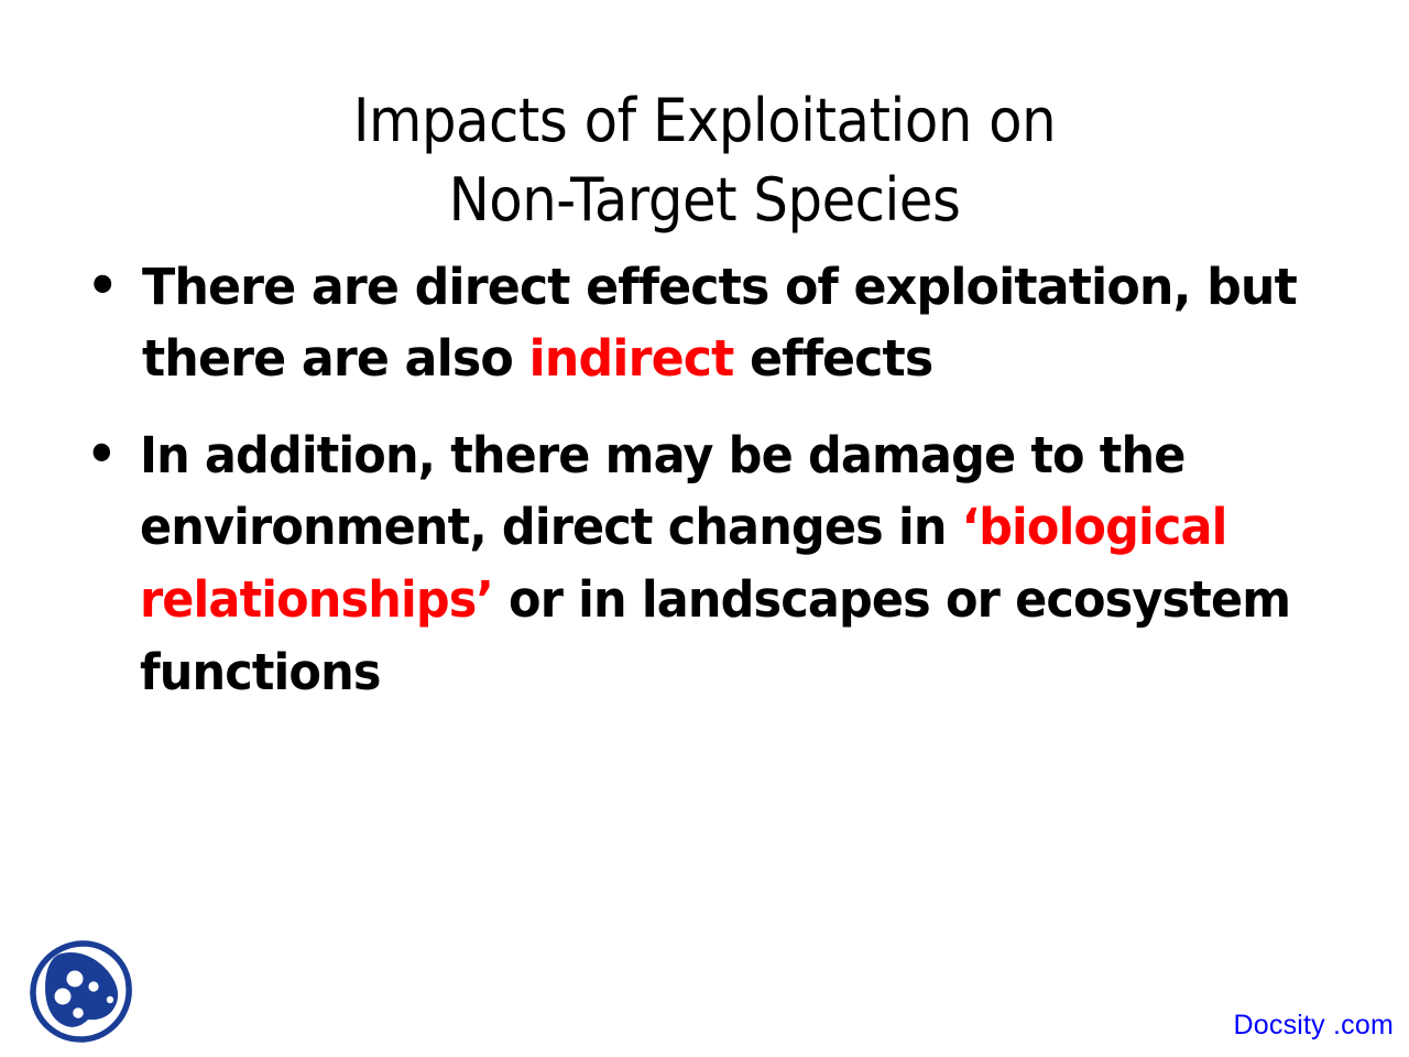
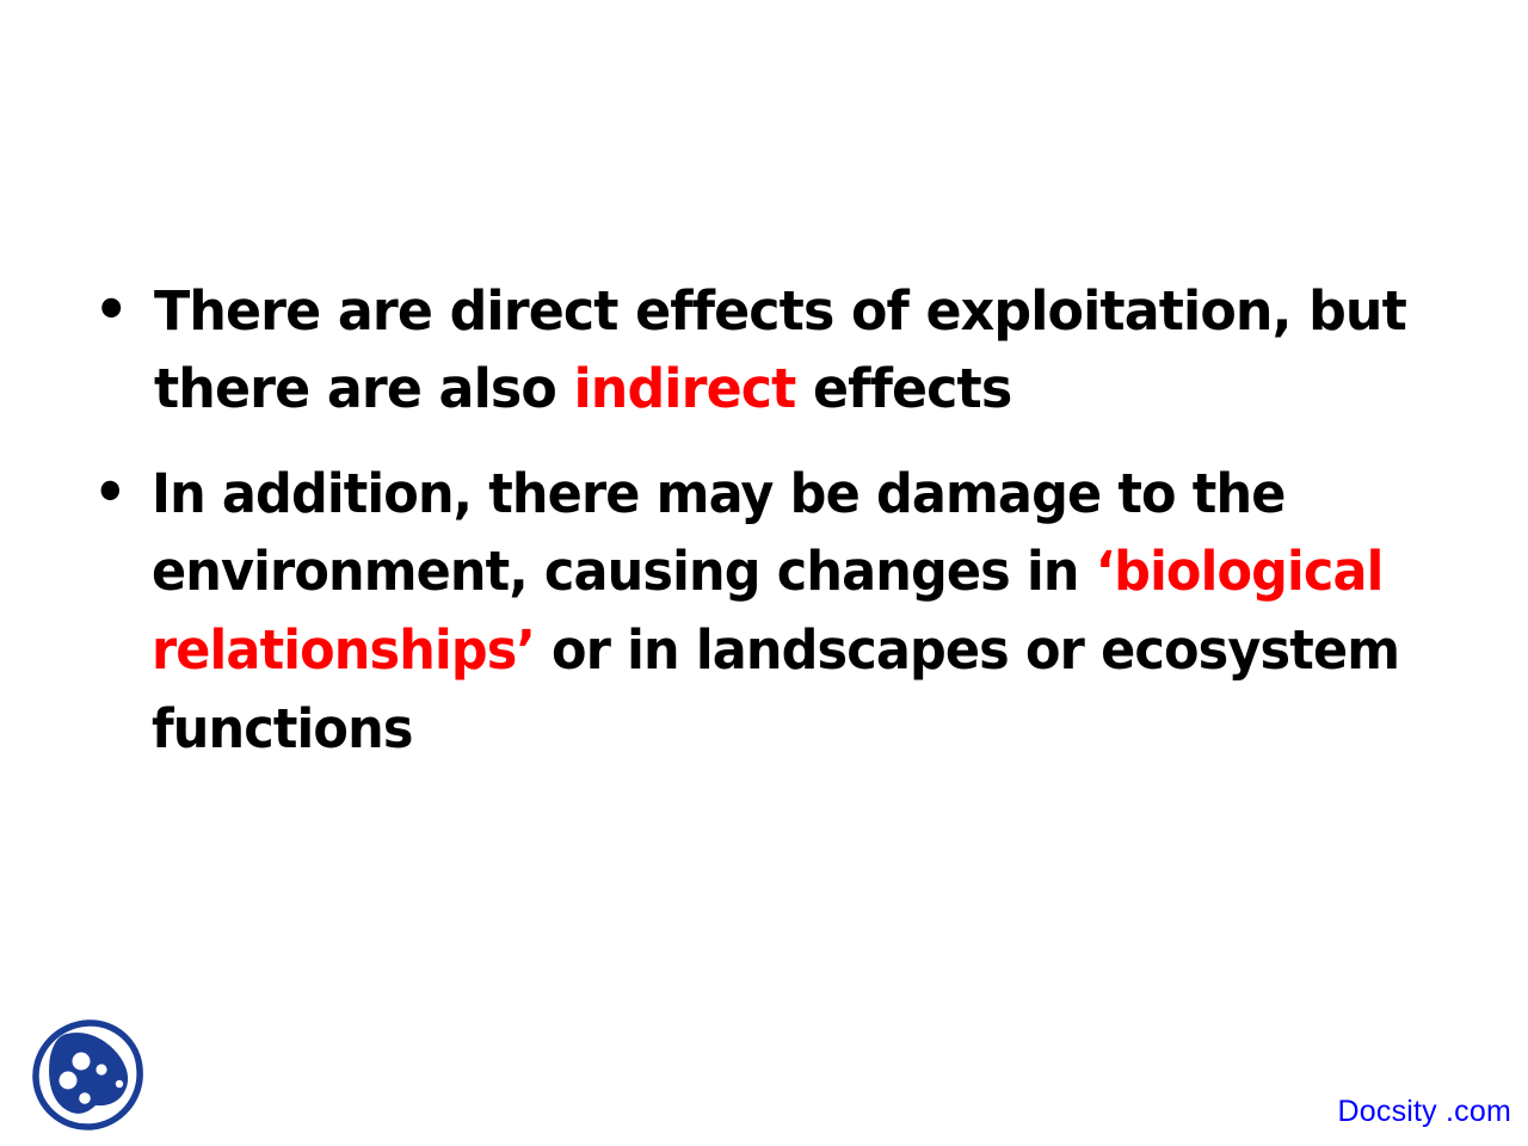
- Impacts of Exploitation on
- Non-Target Species
  •
  There are direct effects of exploitation, but there are also indirect effects
  •
- In addition, there may be damage to the environment, direct changes in ‘biological relationships’ or in landscapes or ecosystem functions
+ In addition, there may be damage to the environment, causing changes in ‘biological relationships’ or in landscapes or ecosystem functions
  Docsity .com
